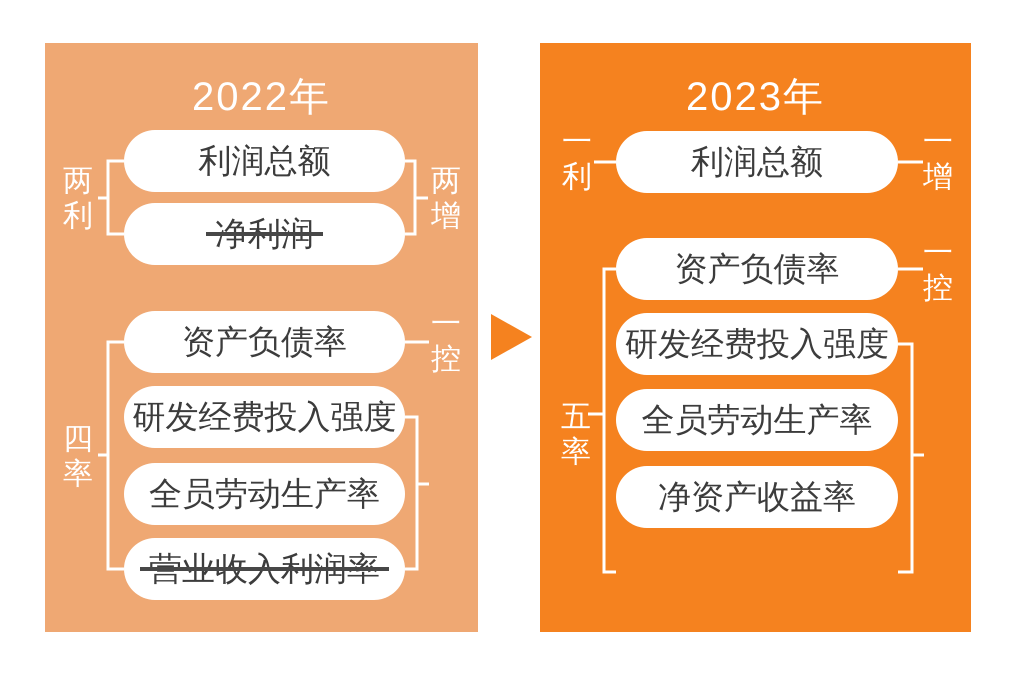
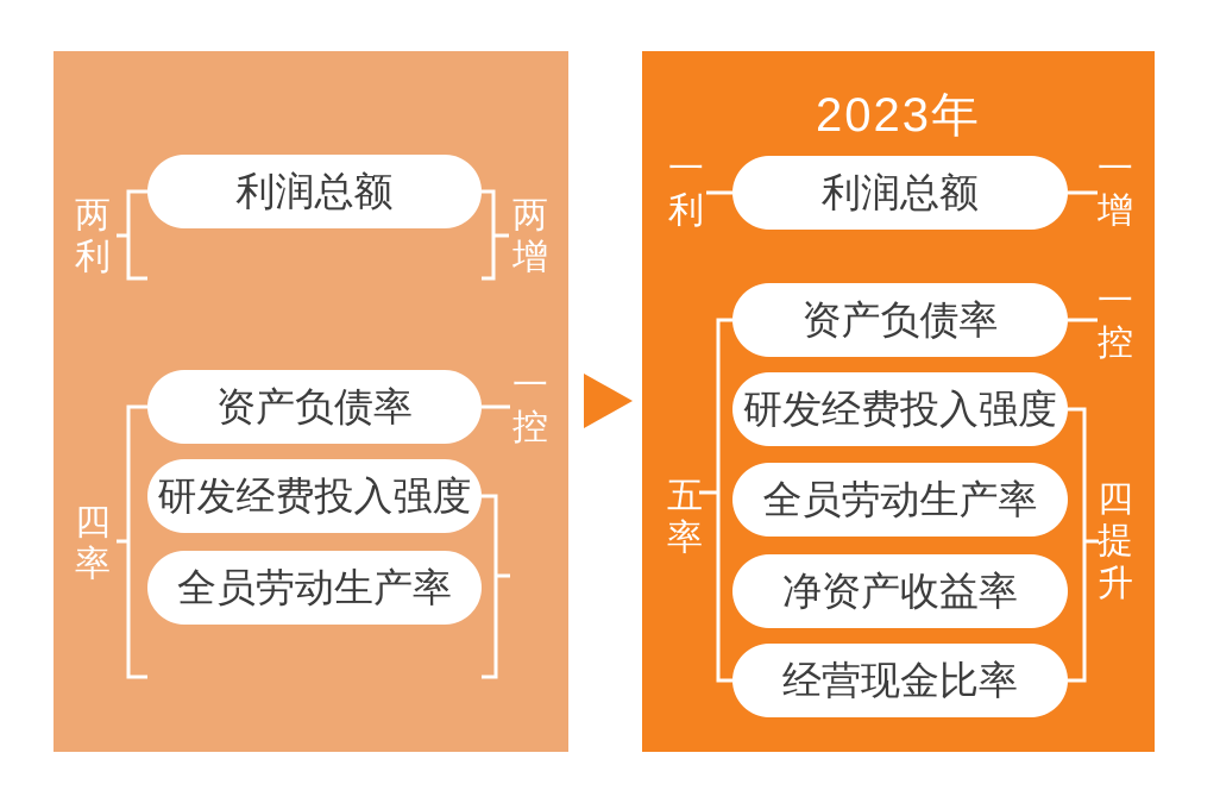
- 2022年
  利润总额
- 净利润
  资产负债率
  研发经费投入强度
  全员劳动生产率
- 营业收入利润率
  两利
  两增
  一控
  四率
  2023年
  利润总额
  资产负债率
  研发经费投入强度
  全员劳动生产率
  净资产收益率
+ 经营现金比率
  一利
  一增
  一控
  五率
+ 四提升
